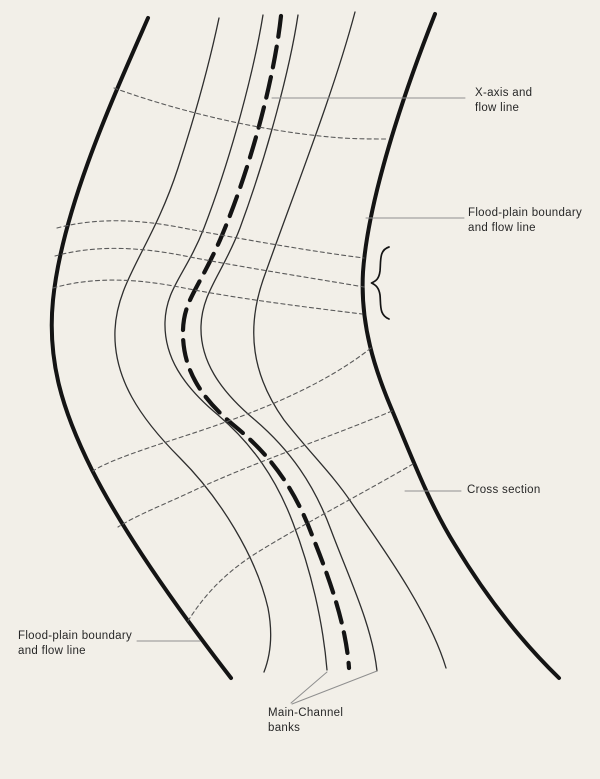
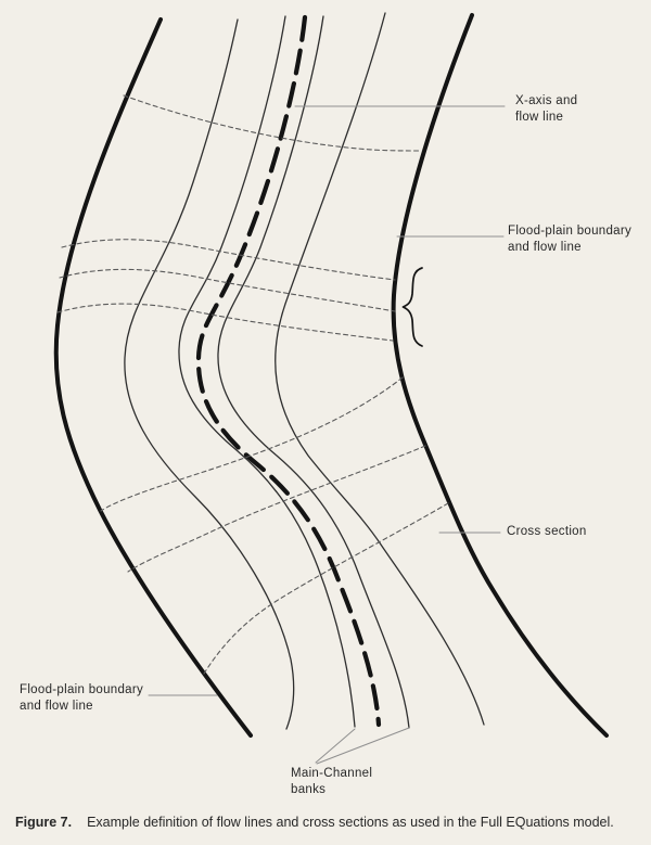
  X-axis and
  flow line
  Flood-plain boundary
  and flow line
  Cross section
  Flood-plain boundary
  and flow line
  Main-Channel
  banks
+ Figure 7. Example definition of flow lines and cross sections as used in the Full EQuations model.
